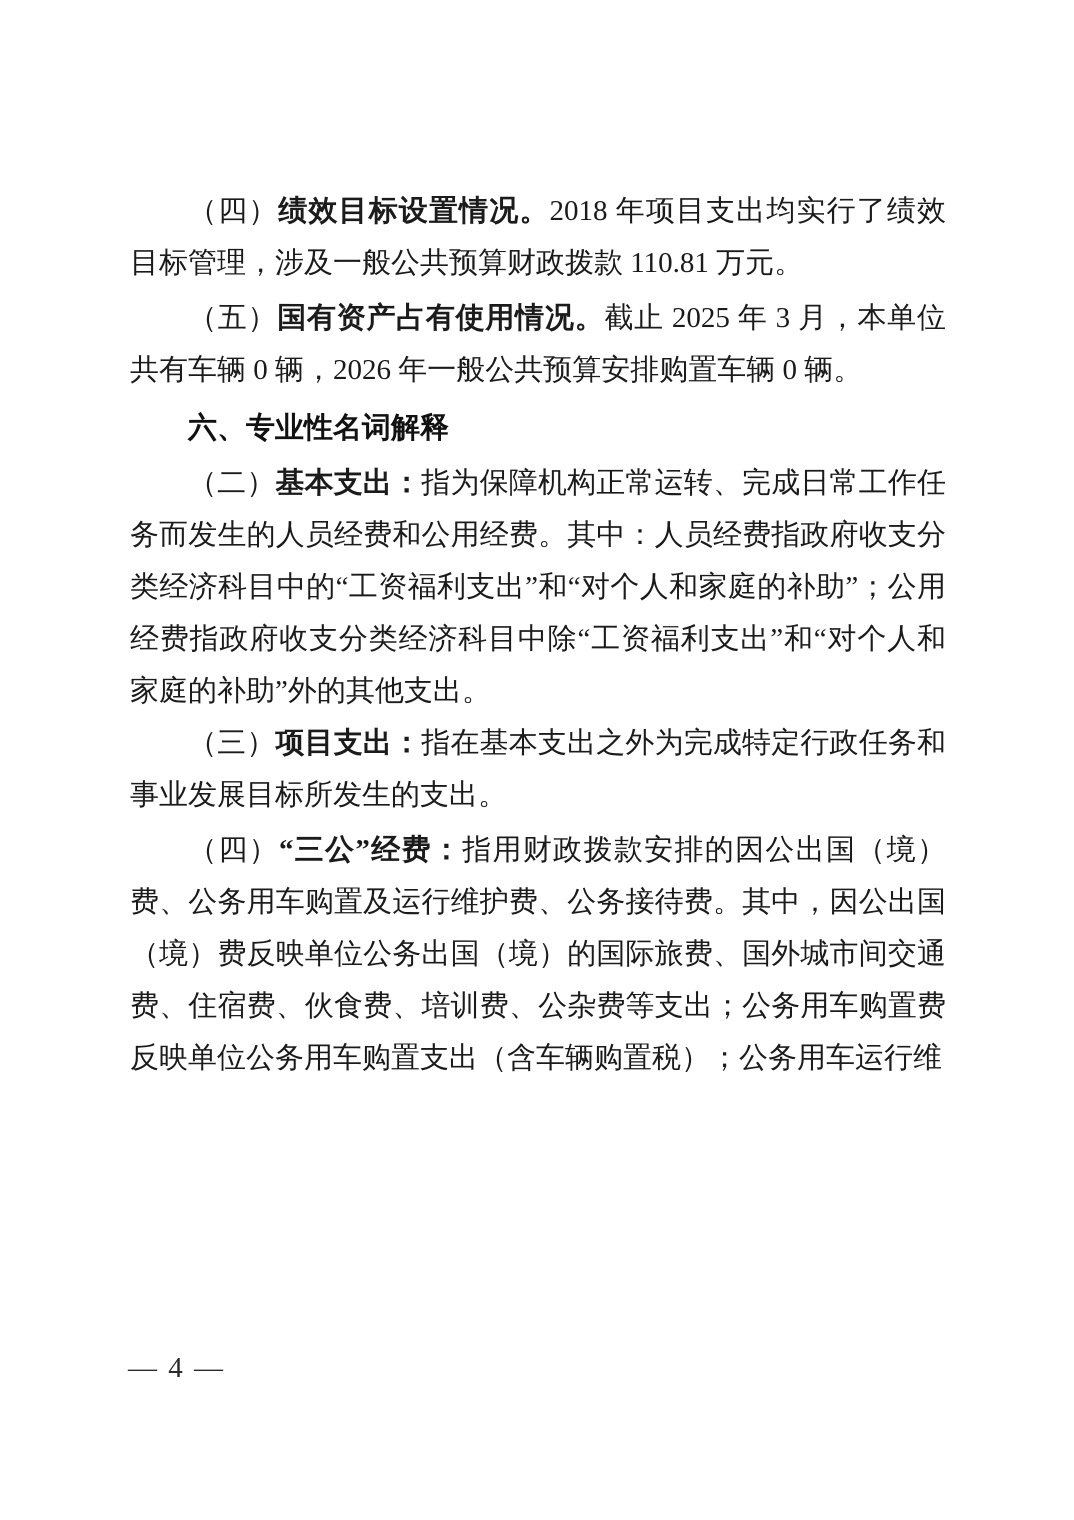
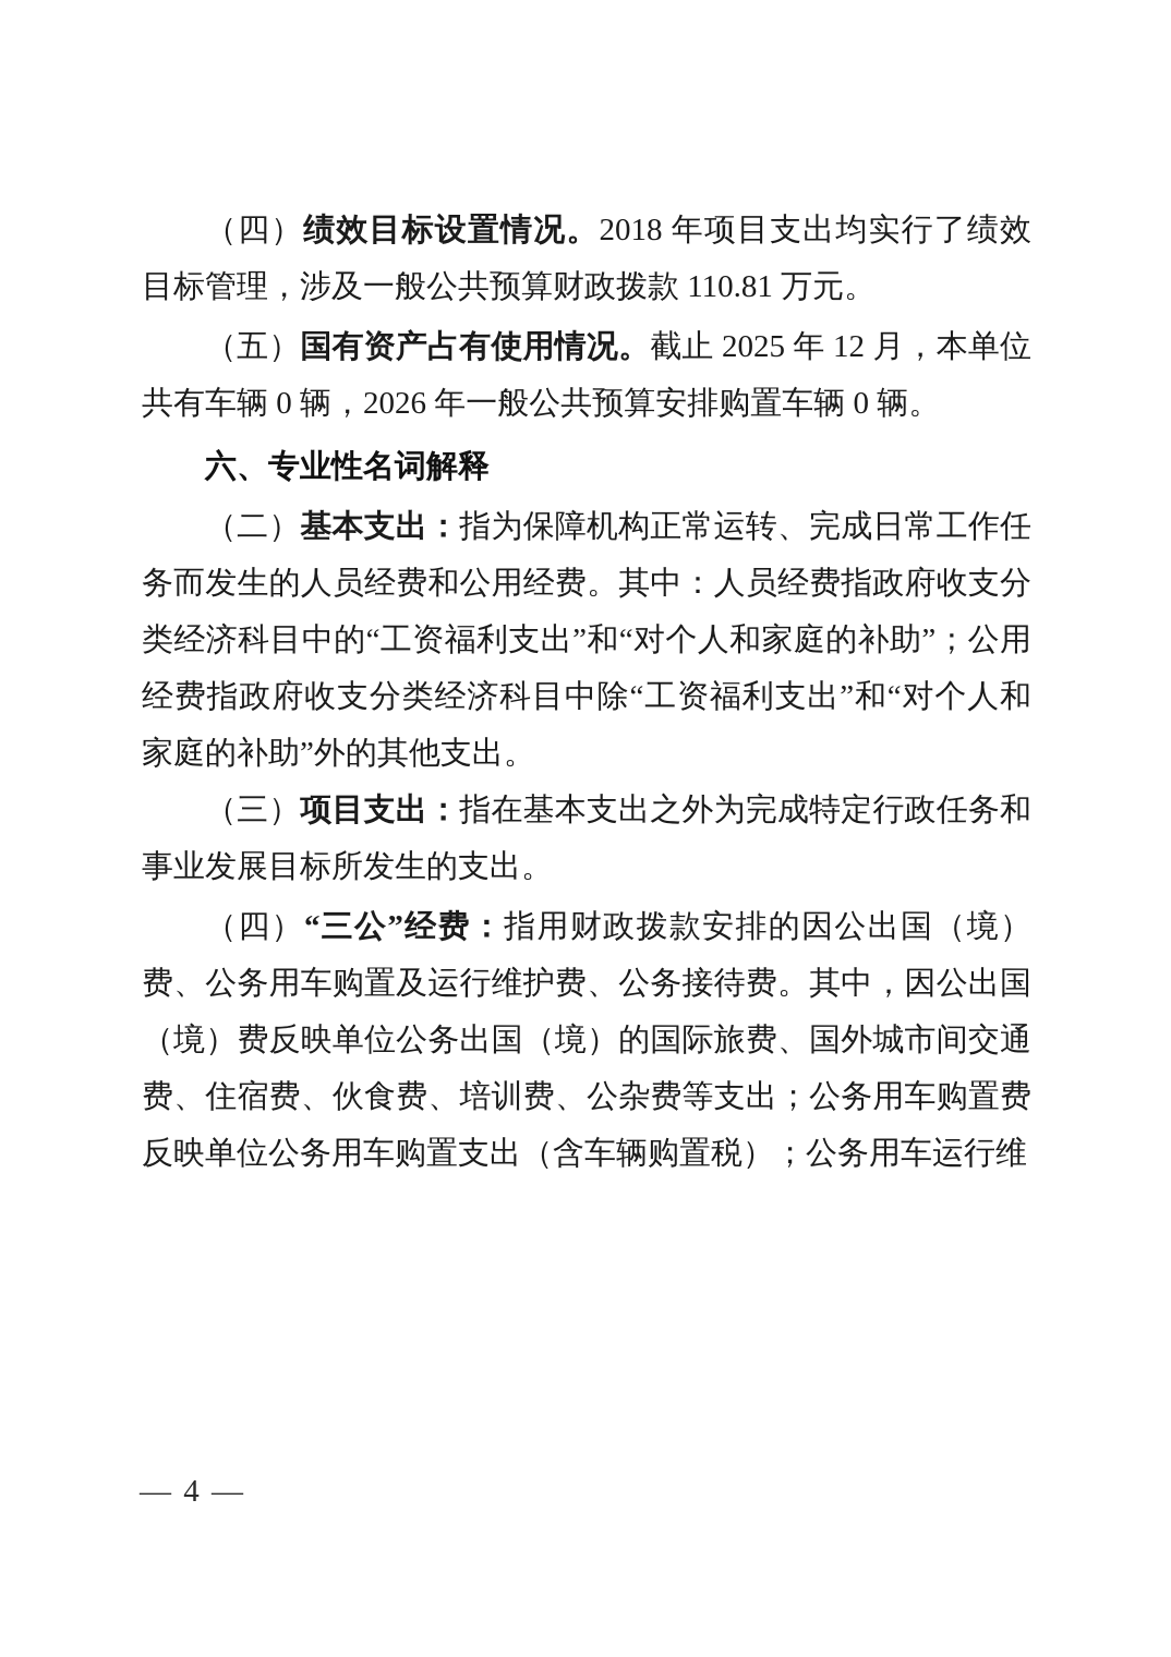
  （四）绩效目标设置情况。2018 年项目支出均实行了绩效目标管理，涉及一般公共预算财政拨款 110.81 万元。
- （五）国有资产占有使用情况。截止 2025 年 3 月，本单位共有车辆 0 辆，2026 年一般公共预算安排购置车辆 0 辆。
+ （五）国有资产占有使用情况。截止 2025 年 12 月，本单位共有车辆 0 辆，2026 年一般公共预算安排购置车辆 0 辆。
  六、专业性名词解释
  （二）基本支出：指为保障机构正常运转、完成日常工作任务而发生的人员经费和公用经费。其中：人员经费指政府收支分类经济科目中的“工资福利支出”和“对个人和家庭的补助”；公用经费指政府收支分类经济科目中除“工资福利支出”和“对个人和家庭的补助”外的其他支出。
  （三）项目支出：指在基本支出之外为完成特定行政任务和事业发展目标所发生的支出。
  （四）“三公”经费：指用财政拨款安排的因公出国（境）费、公务用车购置及运行维护费、公务接待费。其中，因公出国（境）费反映单位公务出国（境）的国际旅费、国外城市间交通费、住宿费、伙食费、培训费、公杂费等支出；公务用车购置费反映单位公务用车购置支出（含车辆购置税）；公务用车运行维
  — 4 —
